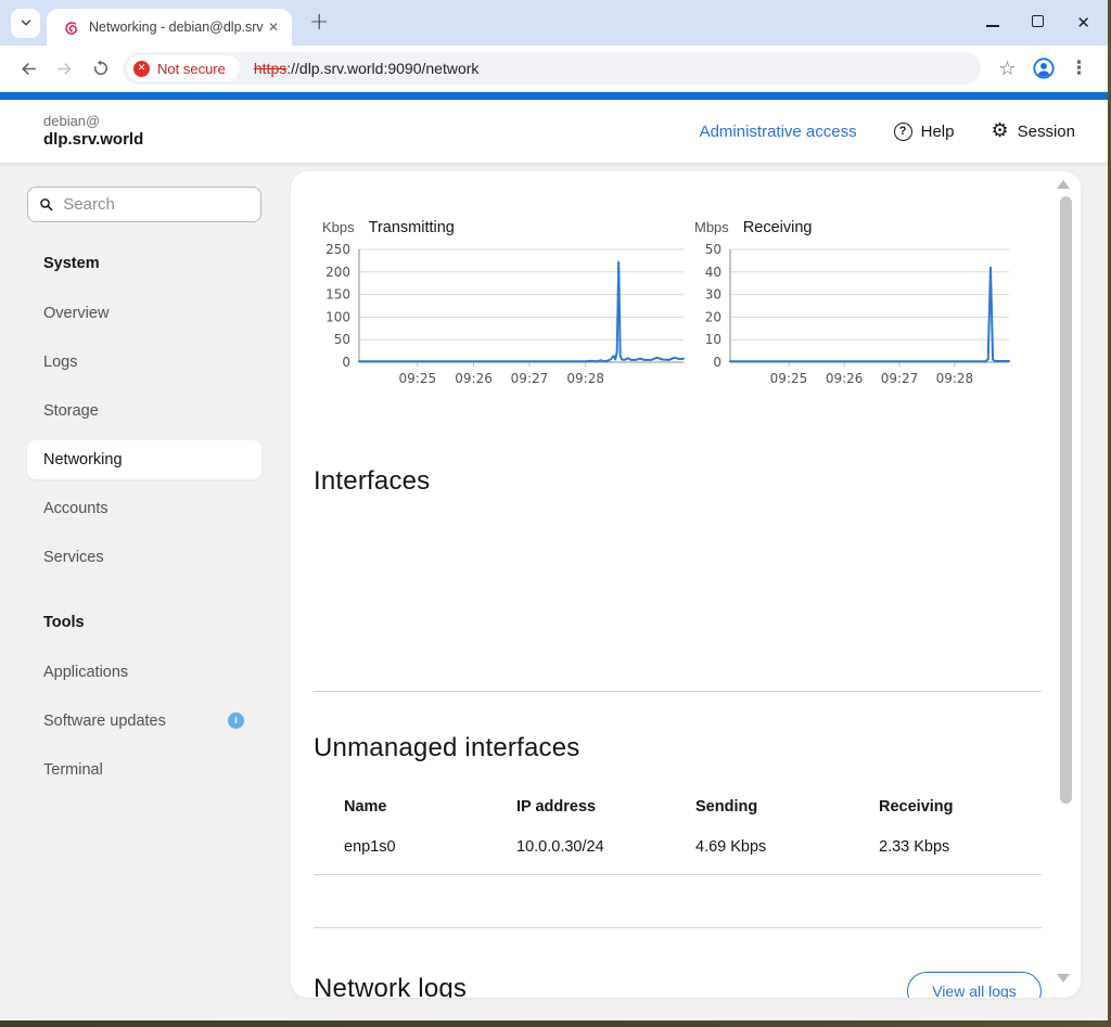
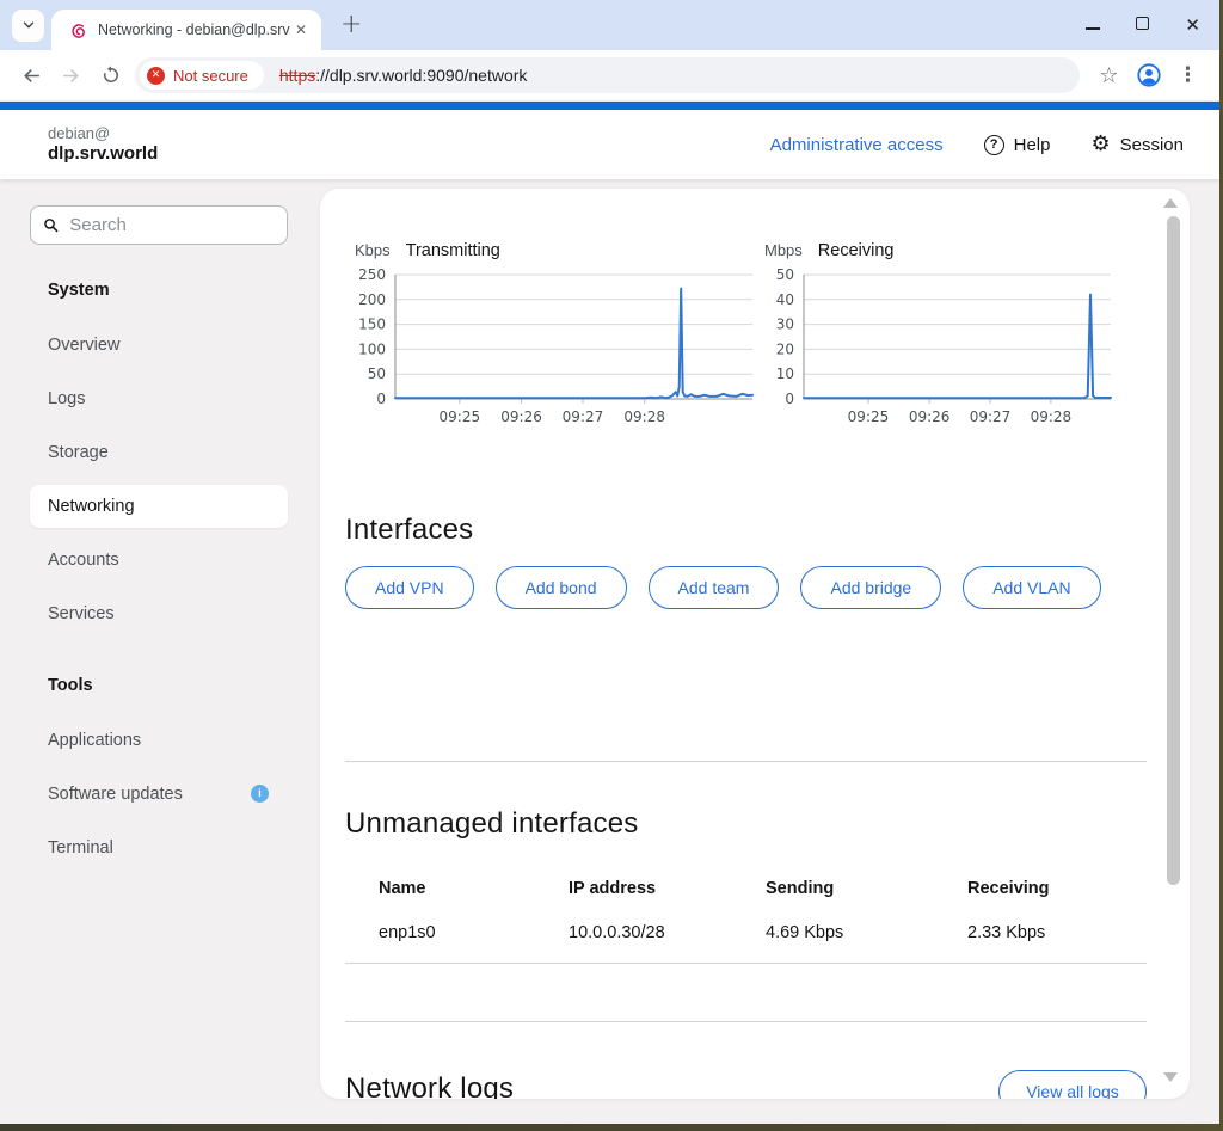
  Networking - debian@dlp.srv
  ✕
  +
  ✕
  ✕
  Not secure
  https://dlp.srv.world:9090/network
  ☆
  ⋮
  debian@
  dlp.srv.world
  Administrative access
  ?
  Help
  ⚙
  Session
  Search
  System
  Overview
  Logs
  Storage
  Networking
  Accounts
  Services
  Tools
  Applications
  Software updates
  i
  Terminal
  Kbps
  Transmitting
  0
  50
  100
  150
  200
  250
  09:25
  09:26
  09:27
  09:28
  Mbps
  Receiving
  0
  10
  20
  30
  40
  50
  09:25
  09:26
  09:27
  09:28
  Interfaces
+ Add VPN
+ Add bond
+ Add team
+ Add bridge
+ Add VLAN
  Unmanaged interfaces
  Name
  IP address
  Sending
  Receiving
  enp1s0
- 10.0.0.30/24
+ 10.0.0.30/28
  4.69 Kbps
  2.33 Kbps
  Network logs
  View all logs
